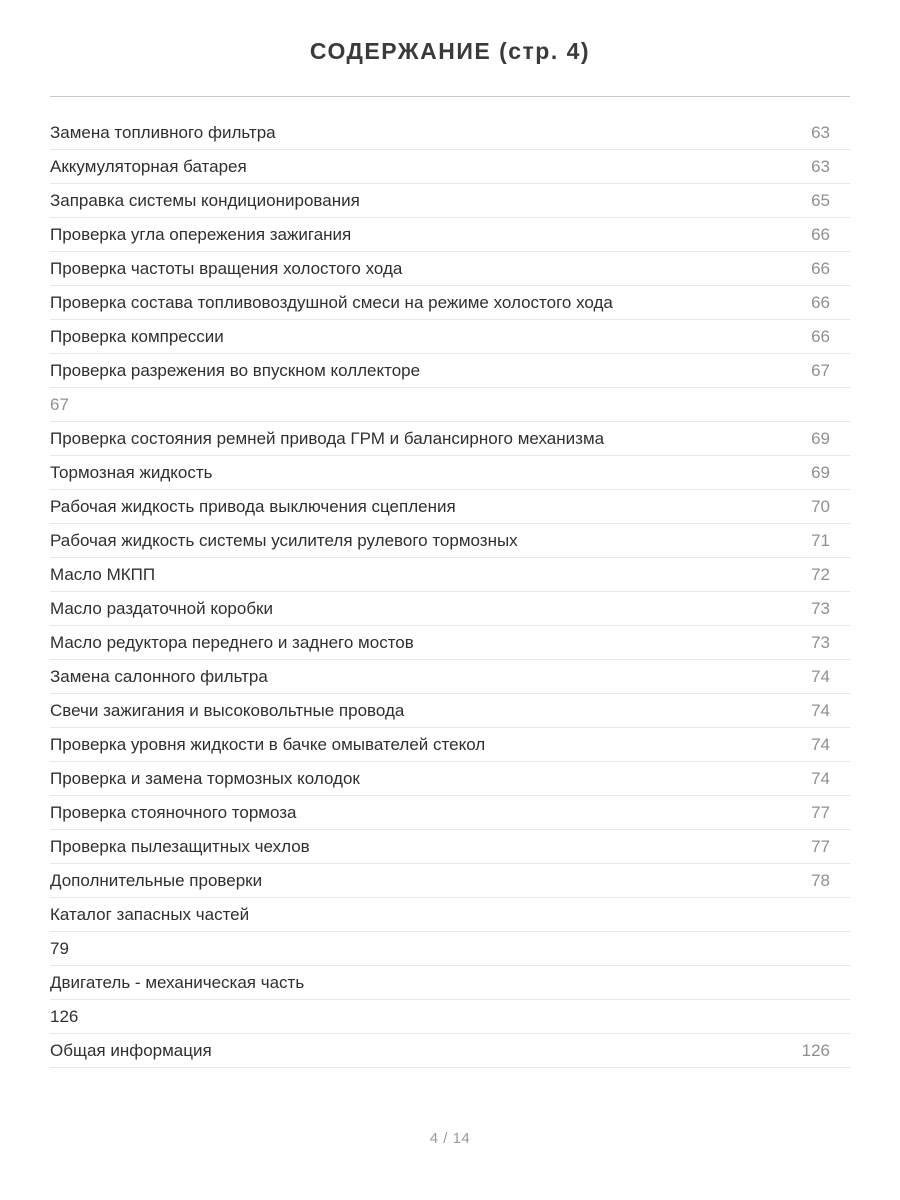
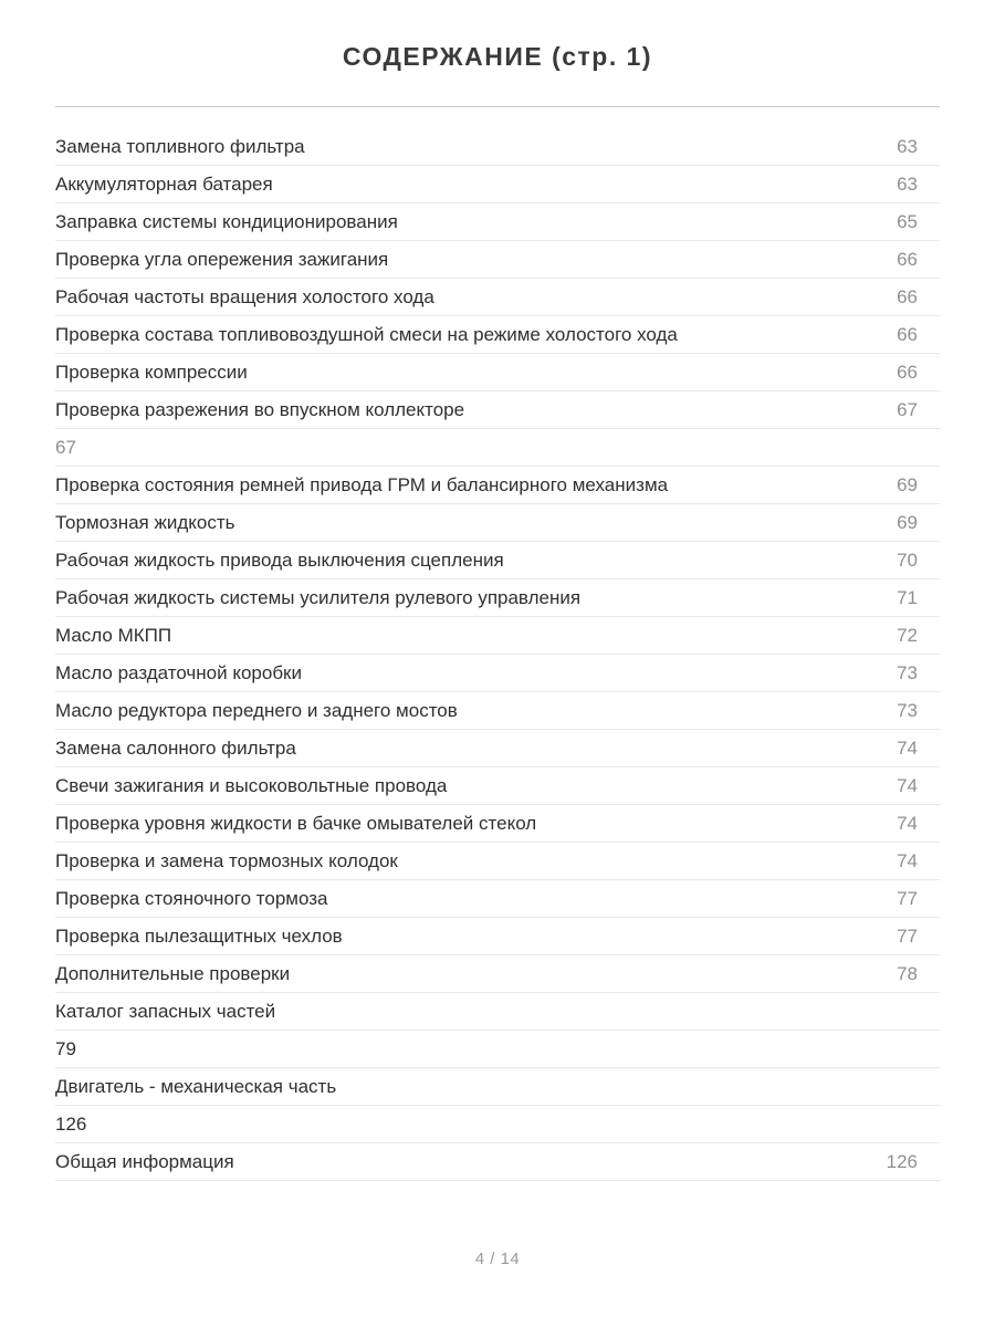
- СОДЕРЖАНИЕ (стр. 4)
+ СОДЕРЖАНИЕ (стр. 1)
  Замена топливного фильтра
  63
  Аккумуляторная батарея
  63
  Заправка системы кондиционирования
  65
  Проверка угла опережения зажигания
  66
- Проверка частоты вращения холостого хода
+ Рабочая частоты вращения холостого хода
  66
  Проверка состава топливовоздушной смеси на режиме холостого хода
  66
  Проверка компрессии
  66
  Проверка разрежения во впускном коллекторе
  67
  67
  Проверка состояния ремней привода ГРМ и балансирного механизма
  69
  Тормозная жидкость
  69
  Рабочая жидкость привода выключения сцепления
  70
- Рабочая жидкость системы усилителя рулевого тормозных
+ Рабочая жидкость системы усилителя рулевого управления
  71
  Масло МКПП
  72
  Масло раздаточной коробки
  73
  Масло редуктора переднего и заднего мостов
  73
  Замена салонного фильтра
  74
  Свечи зажигания и высоковольтные провода
  74
  Проверка уровня жидкости в бачке омывателей стекол
  74
  Проверка и замена тормозных колодок
  74
  Проверка стояночного тормоза
  77
  Проверка пылезащитных чехлов
  77
  Дополнительные проверки
  78
  Каталог запасных частей
  79
  Двигатель - механическая часть
  126
  Общая информация
  126
  4 / 14
